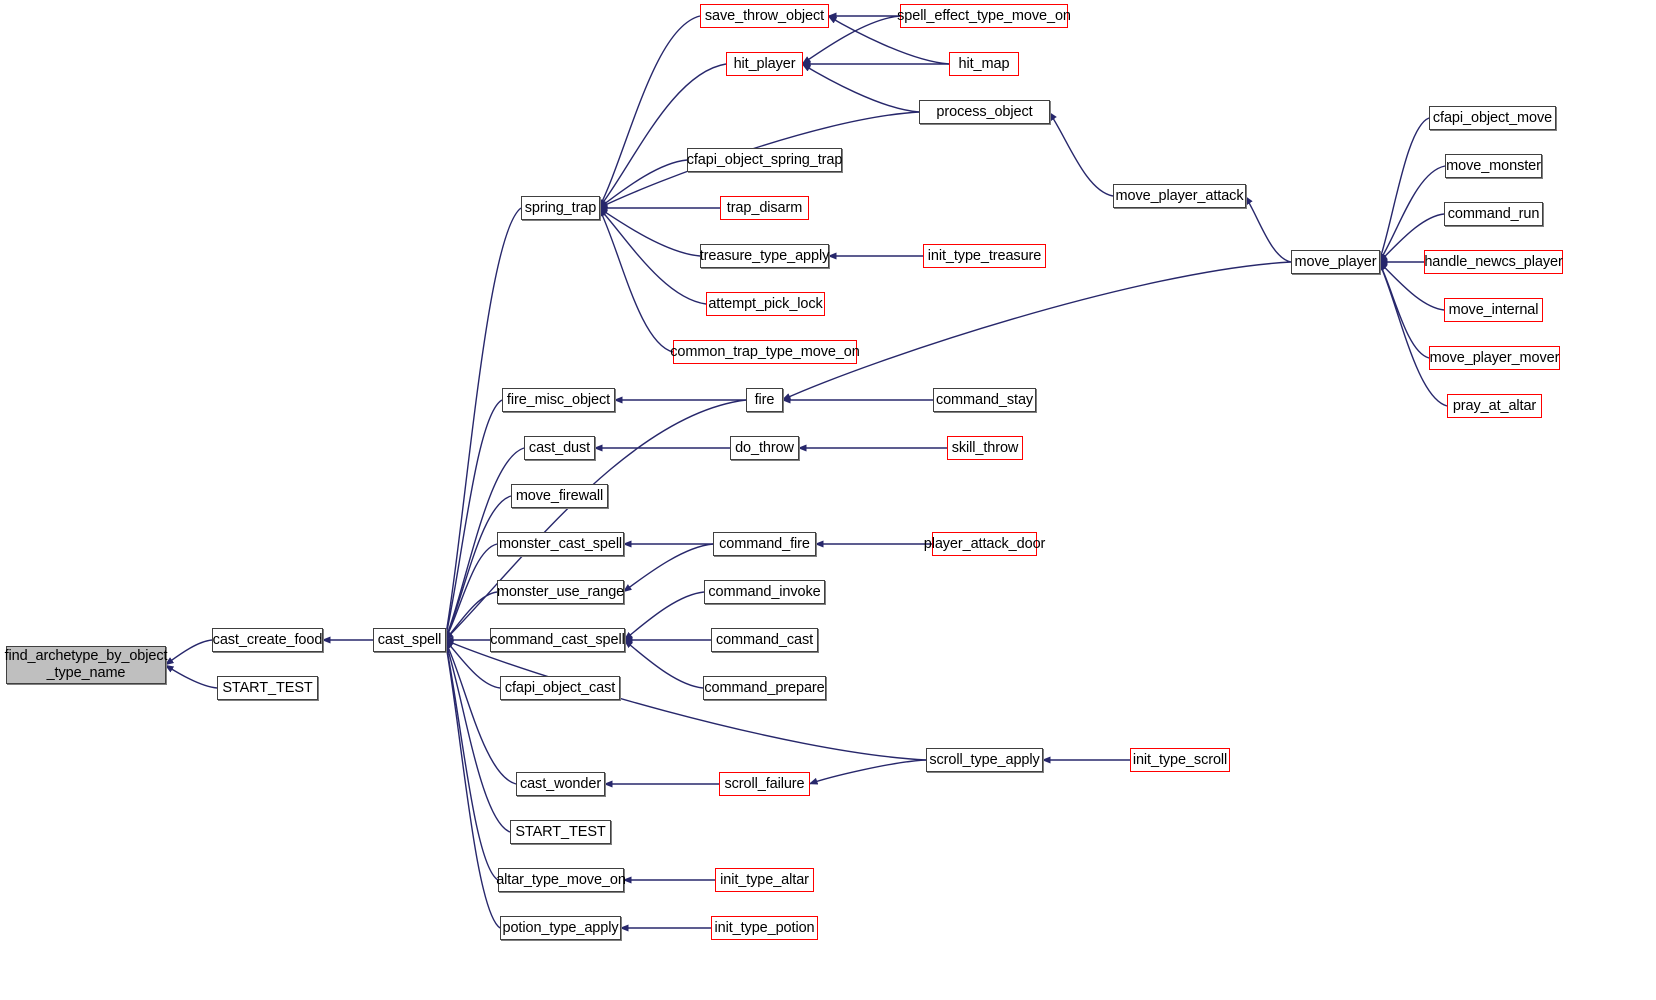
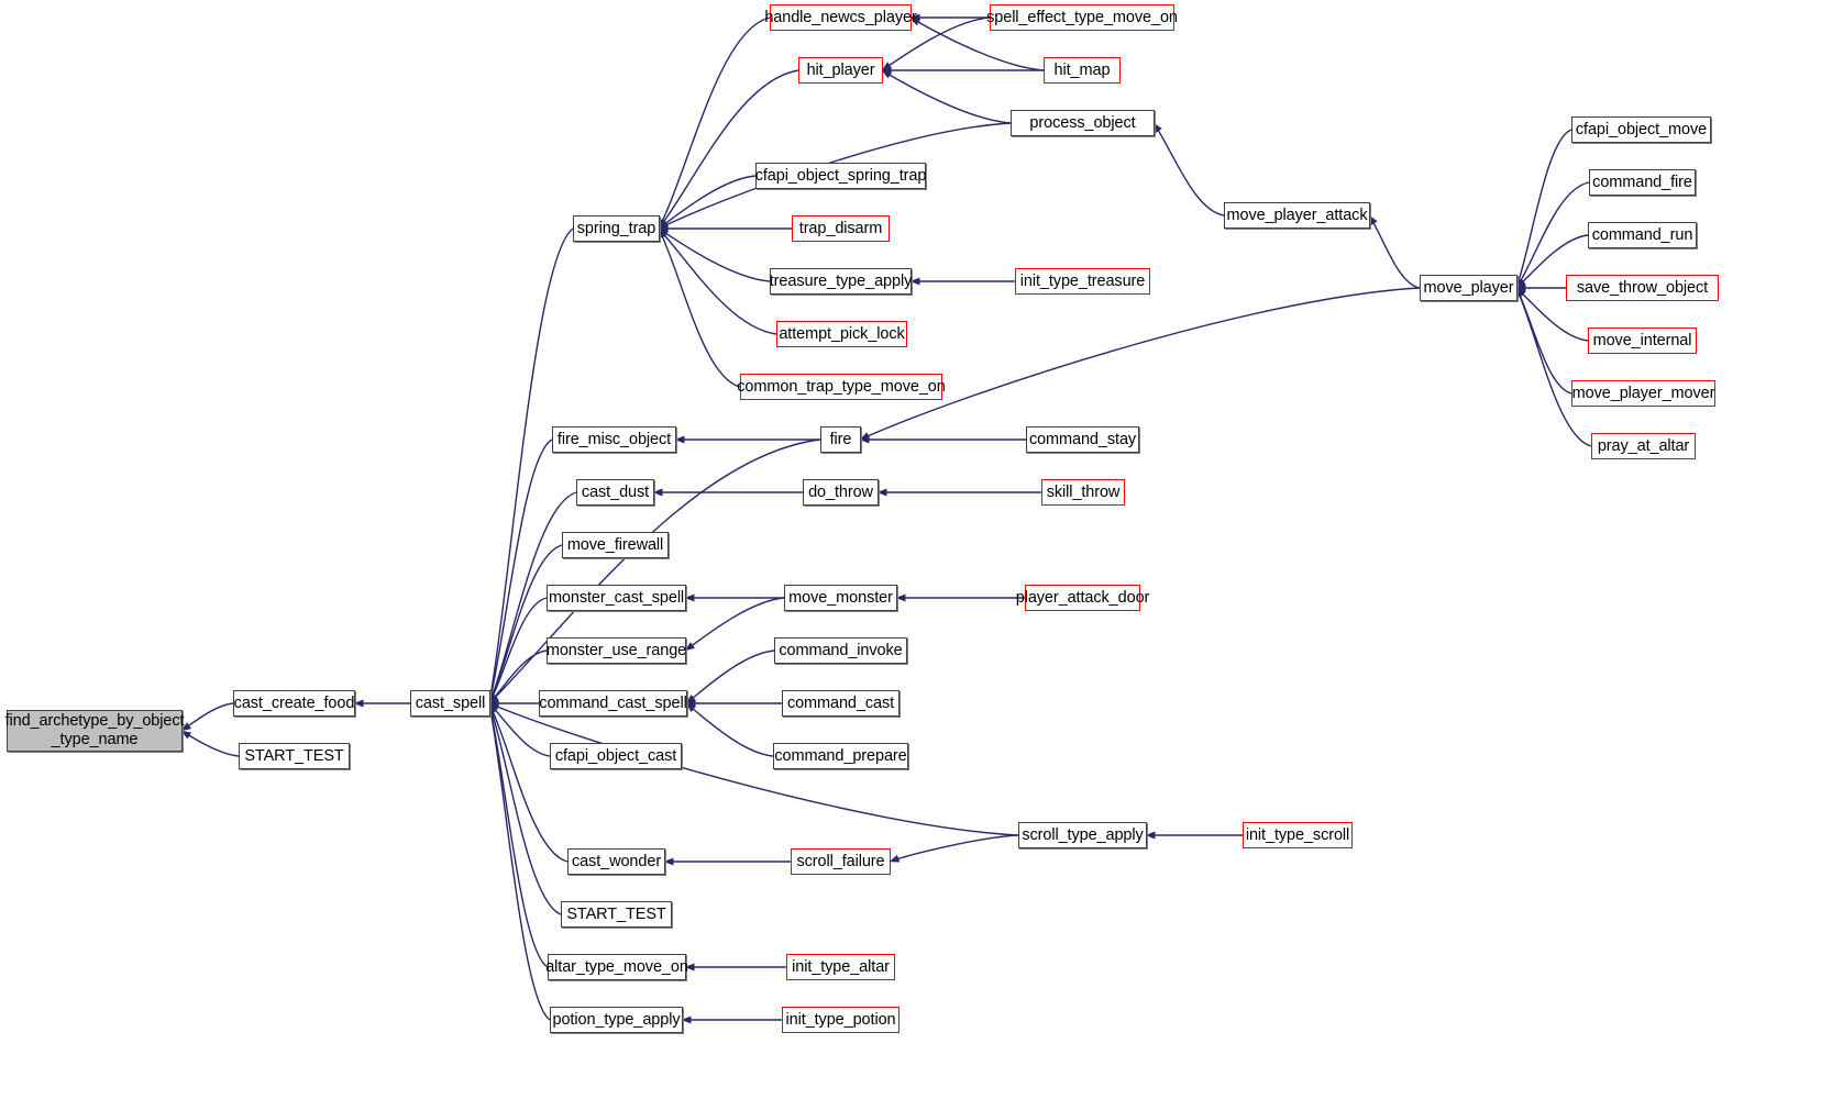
  find_archetype_by_object
  _type_name
  cast_create_food
  START_TEST
  cast_spell
  spring_trap
- save_throw_object
+ handle_newcs_player
  hit_player
  process_object
  spell_effect_type_move_on
  hit_map
  cfapi_object_spring_trap
  trap_disarm
  treasure_type_apply
  init_type_treasure
  attempt_pick_lock
  common_trap_type_move_on
  move_player_attack
  move_player
  cfapi_object_move
- move_monster
+ command_fire
  command_run
- handle_newcs_player
+ save_throw_object
  move_internal
  move_player_mover
  pray_at_altar
  fire_misc_object
  fire
  command_stay
  cast_dust
  do_throw
  skill_throw
  move_firewall
  monster_cast_spell
- command_fire
+ move_monster
  player_attack_door
  monster_use_range
  command_invoke
  command_cast_spell
  command_cast
  cfapi_object_cast
  command_prepare
  scroll_type_apply
  init_type_scroll
  cast_wonder
  scroll_failure
  START_TEST
  altar_type_move_on
  init_type_altar
  potion_type_apply
  init_type_potion
